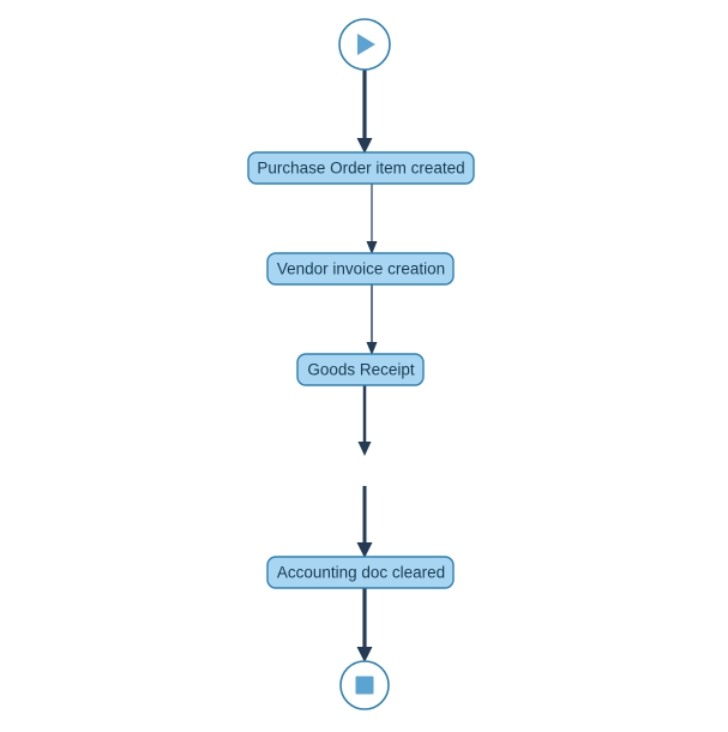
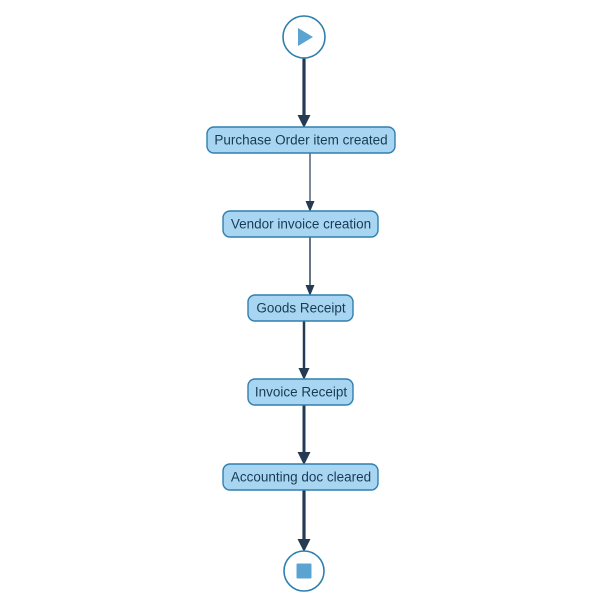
  Purchase Order item created
  Vendor invoice creation
  Goods Receipt
+ Invoice Receipt
  Accounting doc cleared
